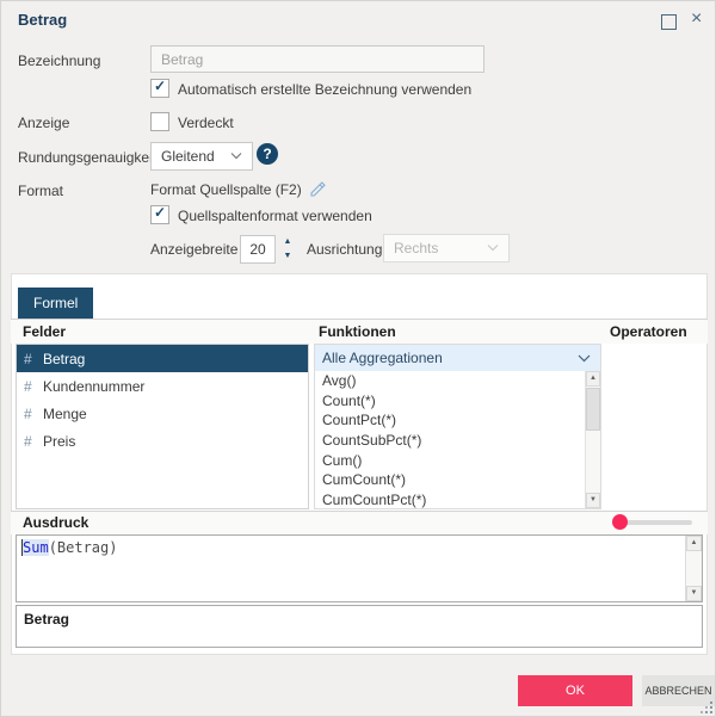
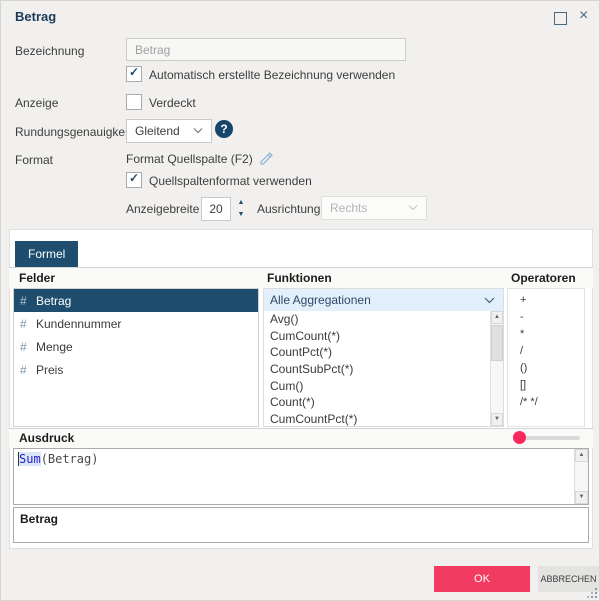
  Betrag
  ×
  Bezeichnung
  Betrag
  ✓
  Automatisch erstellte Bezeichnung verwenden
  Anzeige
  Verdeckt
  Rundungsgenauigke
  Gleitend
  ?
  Format
  Format Quellspalte (F2)
  ✓
  Quellspaltenformat verwenden
  Anzeigebreite
  20
  Ausrichtung
  Rechts
  Formel
  Felder
  Funktionen
  Operatoren
  #
  Betrag
  #
  Kundennummer
  #
  Menge
  #
  Preis
  Alle Aggregationen
  Avg()
- Count(*)
+ CumCount(*)
  CountPct(*)
  CountSubPct(*)
  Cum()
- CumCount(*)
+ Count(*)
  CumCountPct(*)
+ +
+ -
+ *
+ /
+ ()
+ []
+ /* */
  Ausdruck
  Sum(Betrag)
  Betrag
  OK
  ABBRECHEN
